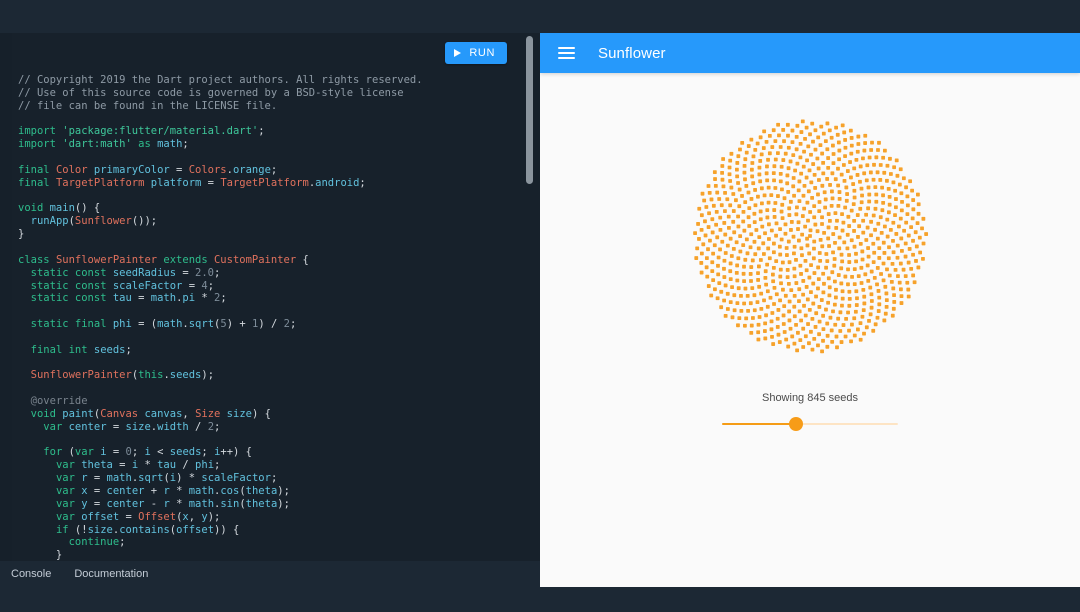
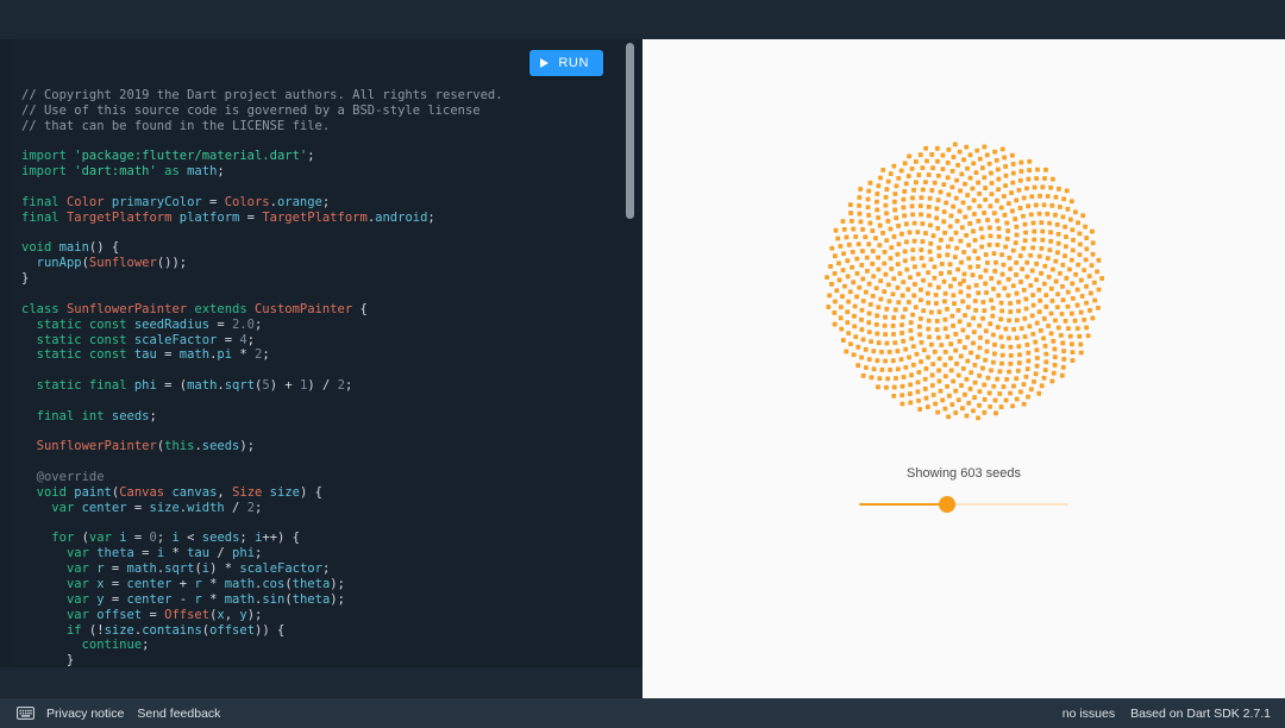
- // Copyright 2019 the Dart project authors. All rights reserved. // Use of this source code is governed by a BSD-style license // file can be found in the LICENSE file. import 'package:flutter/material.dart'; import 'dart:math' as math; final Color primaryColor = Colors.orange; final TargetPlatform platform = TargetPlatform.android; void main() { runApp(Sunflower()); } class SunflowerPainter extends CustomPainter { static const seedRadius = 2.0; static const scaleFactor = 4; static const tau = math.pi * 2; static final phi = (math.sqrt(5) + 1) / 2; final int seeds; SunflowerPainter(this.seeds); @override void paint(Canvas canvas, Size size) { var center = size.width / 2; for (var i = 0; i < seeds; i++) { var theta = i * tau / phi; var r = math.sqrt(i) * scaleFactor; var x = center + r * math.cos(theta); var y = center - r * math.sin(theta); var offset = Offset(x, y); if (!size.contains(offset)) { continue; }
+ // Copyright 2019 the Dart project authors. All rights reserved. // Use of this source code is governed by a BSD-style license // that can be found in the LICENSE file. import 'package:flutter/material.dart'; import 'dart:math' as math; final Color primaryColor = Colors.orange; final TargetPlatform platform = TargetPlatform.android; void main() { runApp(Sunflower()); } class SunflowerPainter extends CustomPainter { static const seedRadius = 2.0; static const scaleFactor = 4; static const tau = math.pi * 2; static final phi = (math.sqrt(5) + 1) / 2; final int seeds; SunflowerPainter(this.seeds); @override void paint(Canvas canvas, Size size) { var center = size.width / 2; for (var i = 0; i < seeds; i++) { var theta = i * tau / phi; var r = math.sqrt(i) * scaleFactor; var x = center + r * math.cos(theta); var y = center - r * math.sin(theta); var offset = Offset(x, y); if (!size.contains(offset)) { continue; }
  RUN
- Console
- Documentation
- Sunflower
- Showing 845 seeds
+ Showing 603 seeds
+ Privacy notice
+ Send feedback
+ no issues
+ Based on Dart SDK 2.7.1
